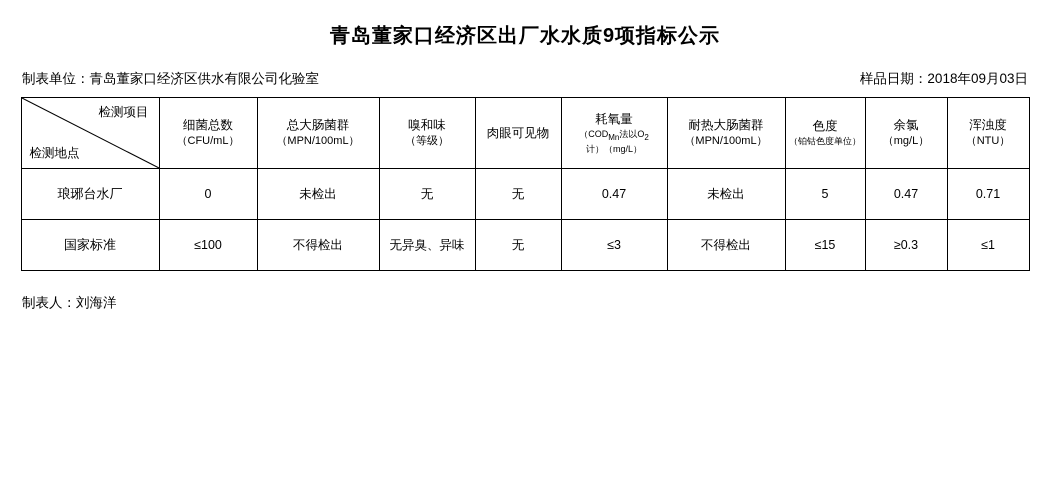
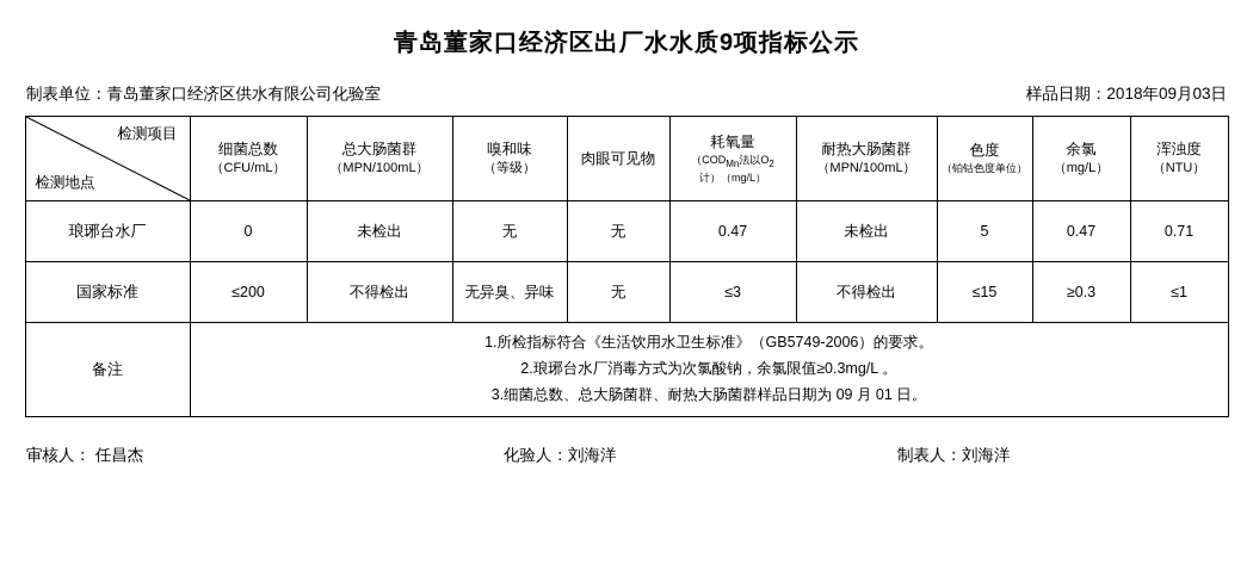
  青岛董家口经济区出厂水水质9项指标公示
  制表单位：青岛董家口经济区供水有限公司化验室
  样品日期：2018年09月03日
  检测项目 检测地点	细菌总数 （CFU/mL）	总大肠菌群 （MPN/100mL）	嗅和味 （等级）	肉眼可见物	耗氧量 （CODMn法以O2 计）（mg/L）	耐热大肠菌群 （MPN/100mL）	色度 （铂钴色度单位）	余氯 （mg/L）	浑浊度 （NTU）
  琅琊台水厂	0	未检出	无	无	0.47	未检出	5	0.47	0.71
- 国家标准	≤100	不得检出	无异臭、异味	无	≤3	不得检出	≤15	≥0.3	≤1
+ 国家标准	≤200	不得检出	无异臭、异味	无	≤3	不得检出	≤15	≥0.3	≤1
+ 备注	1.所检指标符合《生活饮用水卫生标准》（GB5749-2006）的要求。 2.琅琊台水厂消毒方式为次氯酸钠，余氯限值≥0.3mg/L 。 3.细菌总数、总大肠菌群、耐热大肠菌群样品日期为 09 月 01 日。
+ 审核人： 任昌杰
+ 化验人：刘海洋
  制表人：刘海洋
